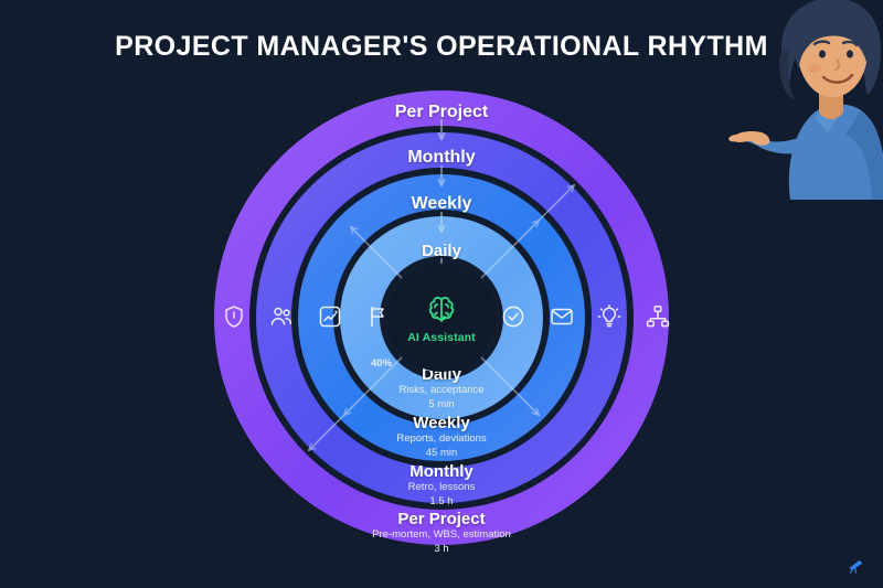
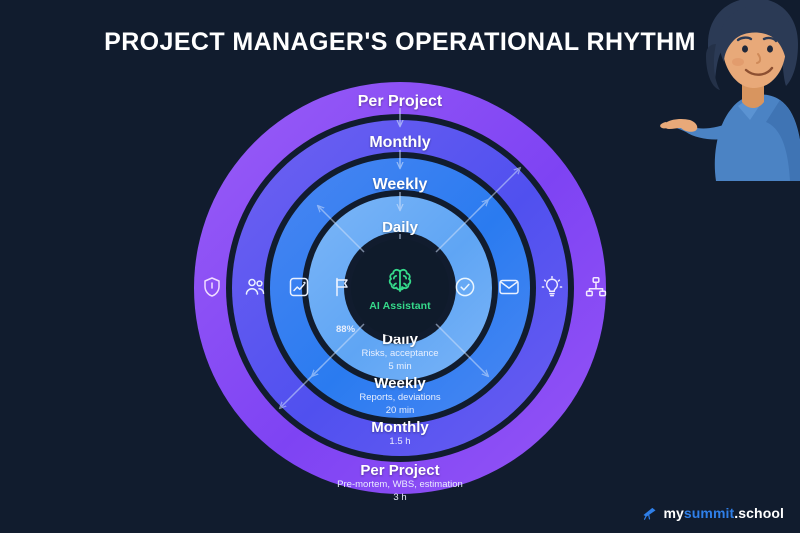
  PROJECT MANAGER'S OPERATIONAL RHYTHM
  Per Project
  Monthly
  Weekly
  Daily
  AI Assistant
- 40%
+ 88%
  Daily
  Risks, acceptance
  5 min
  Weekly
  Reports, deviations
- 45 min
+ 20 min
  Monthly
- Retro, lessons
  1.5 h
  Per Project
  Pre-mortem, WBS, estimation
  3 h
+ mysummit.school
